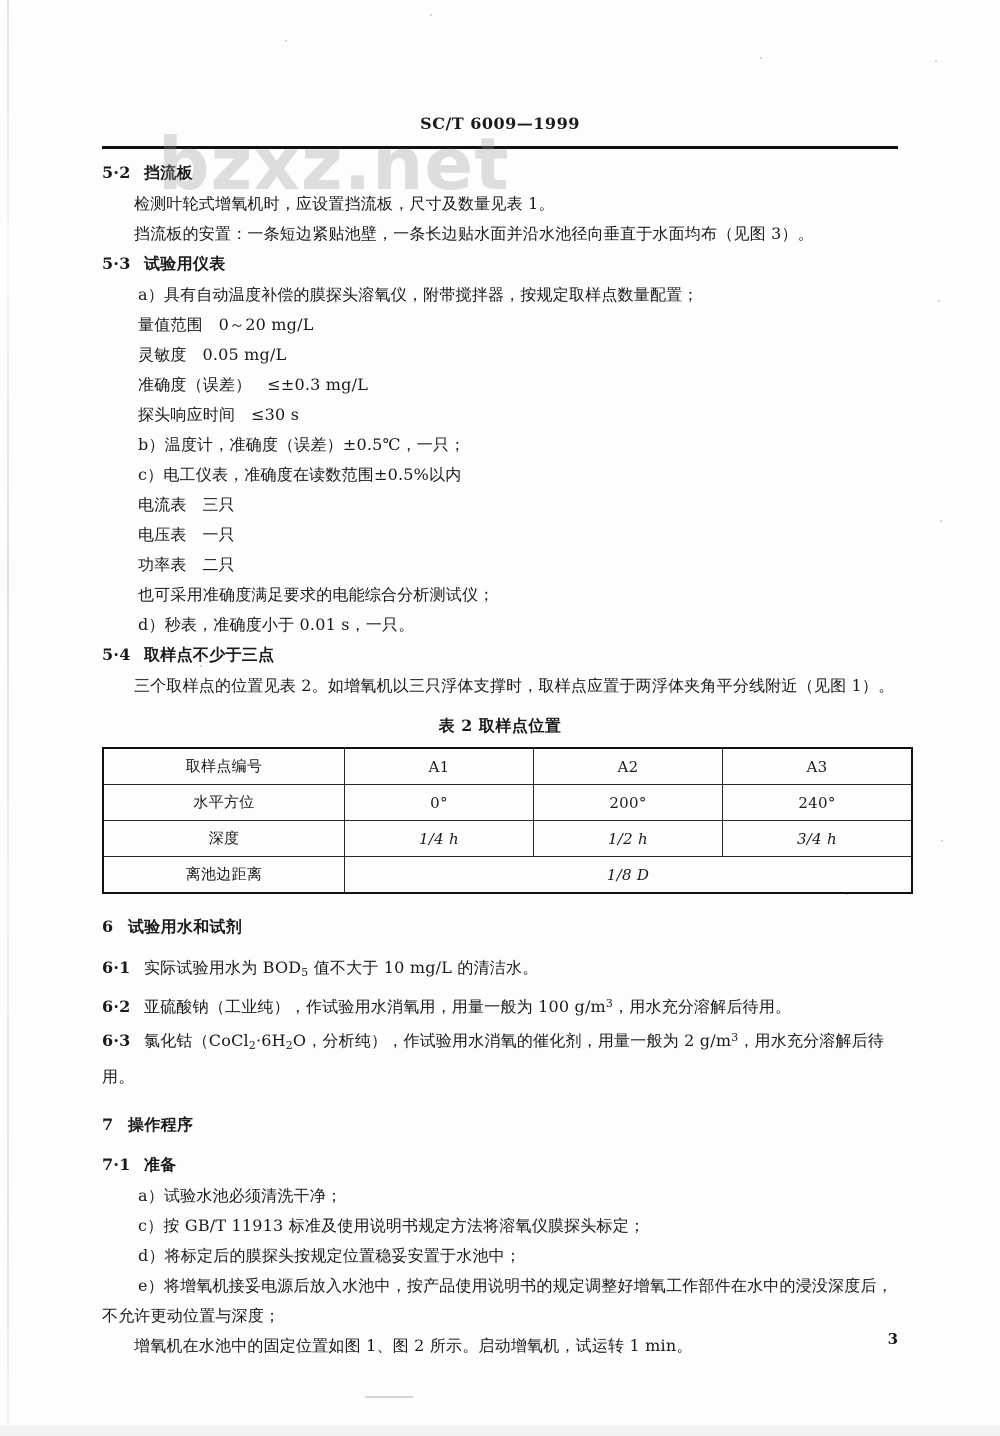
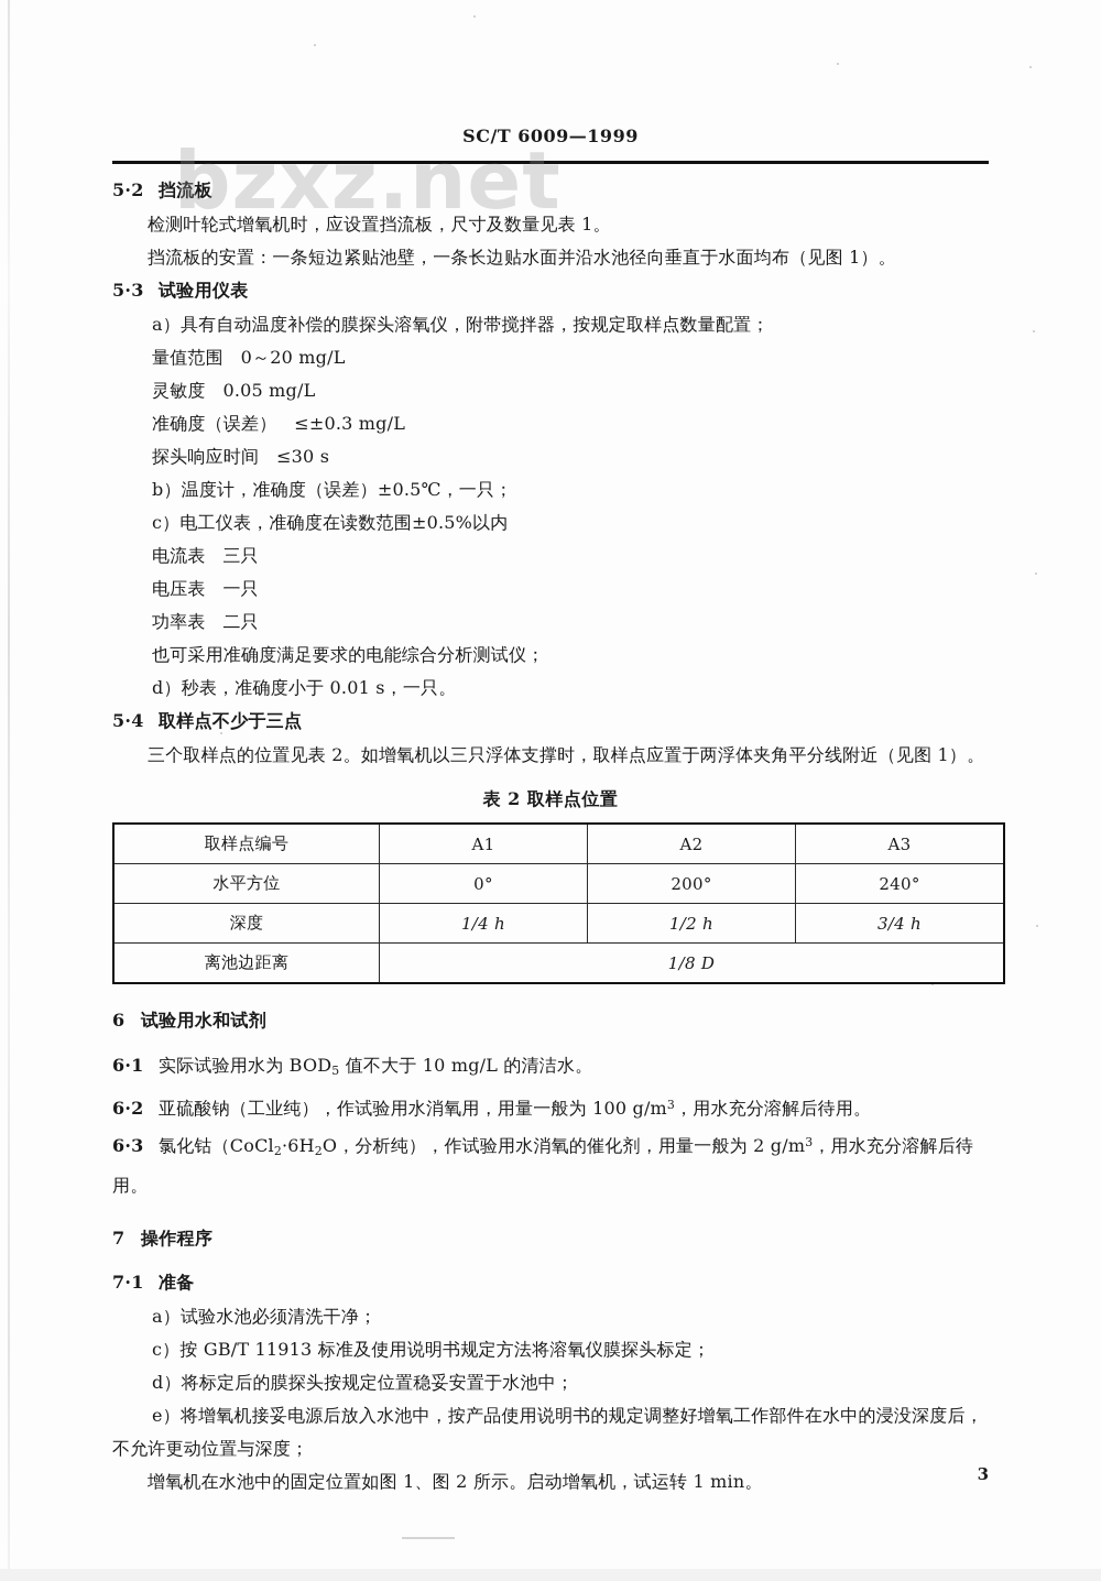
  bzxz.net
  SC/T 6009—1999
  5·2 挡流板
  检测叶轮式增氧机时，应设置挡流板，尺寸及数量见表 1。
- 挡流板的安置：一条短边紧贴池壁，一条长边贴水面并沿水池径向垂直于水面均布（见图 3）。
+ 挡流板的安置：一条短边紧贴池壁，一条长边贴水面并沿水池径向垂直于水面均布（见图 1）。
  5·3 试验用仪表
  a）具有自动温度补偿的膜探头溶氧仪，附带搅拌器，按规定取样点数量配置；
  量值范围 0～20 mg/L
  灵敏度 0.05 mg/L
  准确度（误差） ≤±0.3 mg/L
  探头响应时间 ≤30 s
  b）温度计，准确度（误差）±0.5℃，一只；
  c）电工仪表，准确度在读数范围±0.5%以内
  电流表 三只
  电压表 一只
  功率表 二只
  也可采用准确度满足要求的电能综合分析测试仪；
  d）秒表，准确度小于 0.01 s，一只。
  5·4 取样点不少于三点
  三个取样点的位置见表 2。如增氧机以三只浮体支撑时，取样点应置于两浮体夹角平分线附近（见图 1）。
  表 2 取样点位置
  取样点编号	A1	A2	A3
  水平方位	0°	200°	240°
  深度	1/4 h	1/2 h	3/4 h
  离池边距离	1/8 D
  6 试验用水和试剂
  6·1 实际试验用水为 BOD5 值不大于 10 mg/L 的清洁水。
  6·2 亚硫酸钠（工业纯），作试验用水消氧用，用量一般为 100 g/m3，用水充分溶解后待用。
  6·3 氯化钴（CoCl2·6H2O，分析纯），作试验用水消氧的催化剂，用量一般为 2 g/m3，用水充分溶解后待用。
  7 操作程序
  7·1 准备
  a）试验水池必须清洗干净；
  c）按 GB/T 11913 标准及使用说明书规定方法将溶氧仪膜探头标定；
  d）将标定后的膜探头按规定位置稳妥安置于水池中；
  e）将增氧机接妥电源后放入水池中，按产品使用说明书的规定调整好增氧工作部件在水中的浸没深度后，不允许更动位置与深度；
  增氧机在水池中的固定位置如图 1、图 2 所示。启动增氧机，试运转 1 min。
  3
